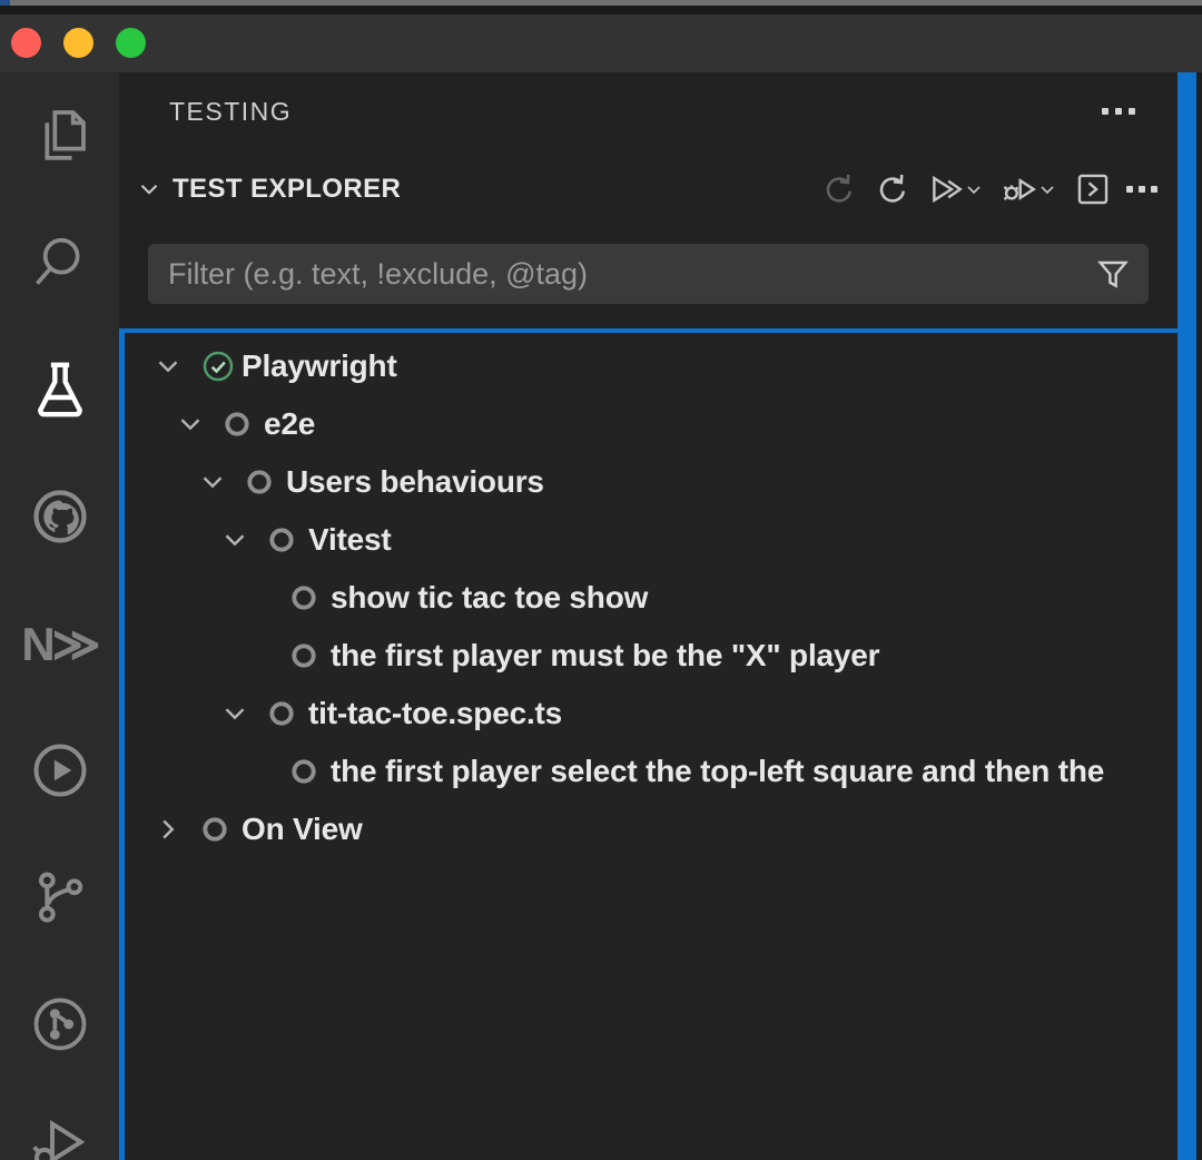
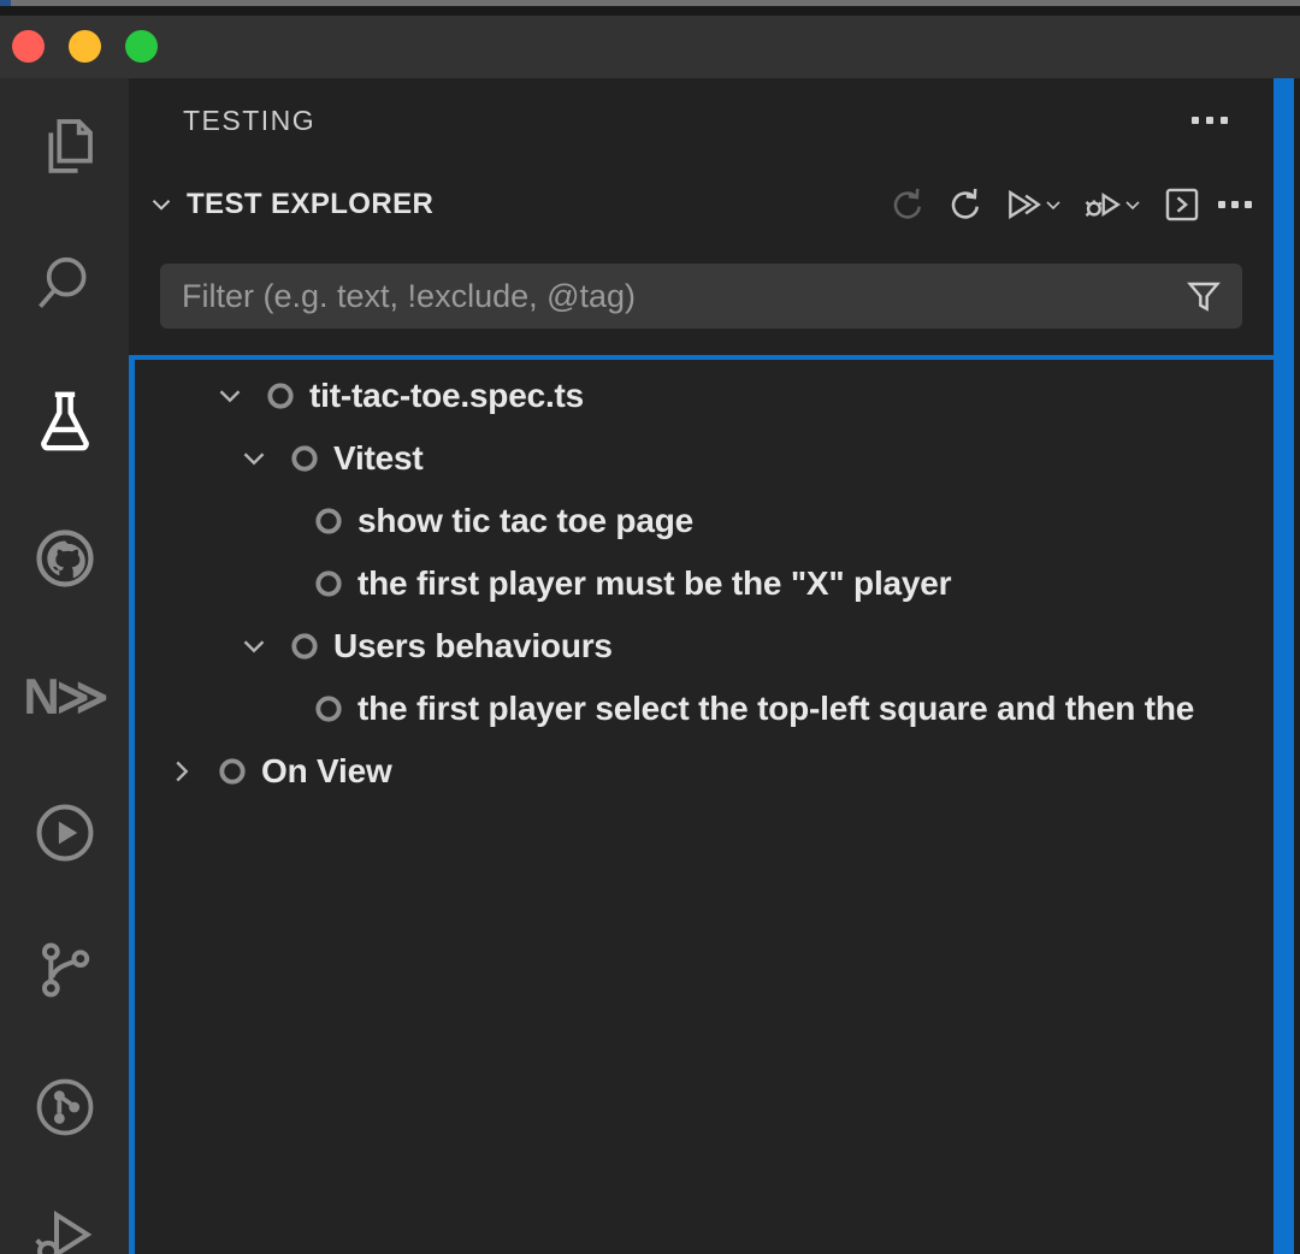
  N≫
  TESTING
  TEST EXPLORER
  Filter (e.g. text, !exclude, @tag)
- Playwright
- e2e
- Users behaviours
+ tit-tac-toe.spec.ts
  Vitest
- show tic tac toe show
+ show tic tac toe page
  the first player must be the "X" player
- tit-tac-toe.spec.ts
+ Users behaviours
  the first player select the top-left square and then the
  On View
